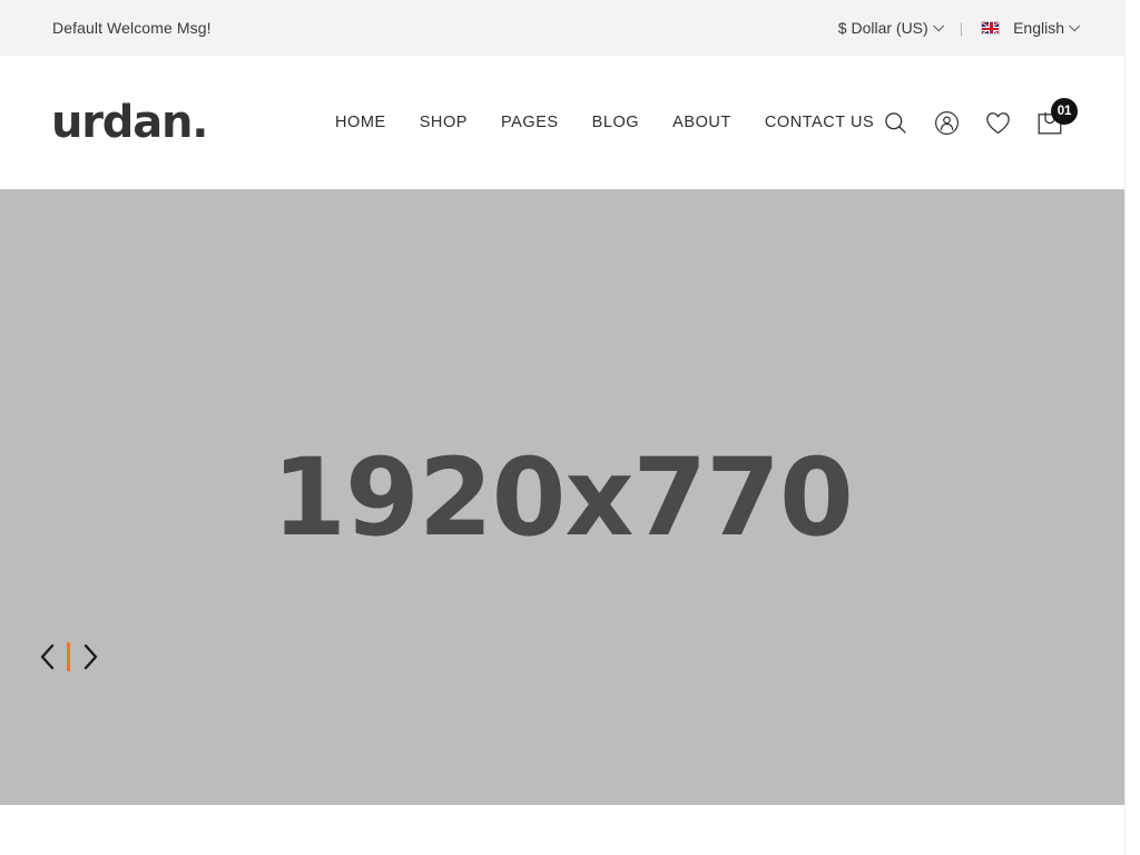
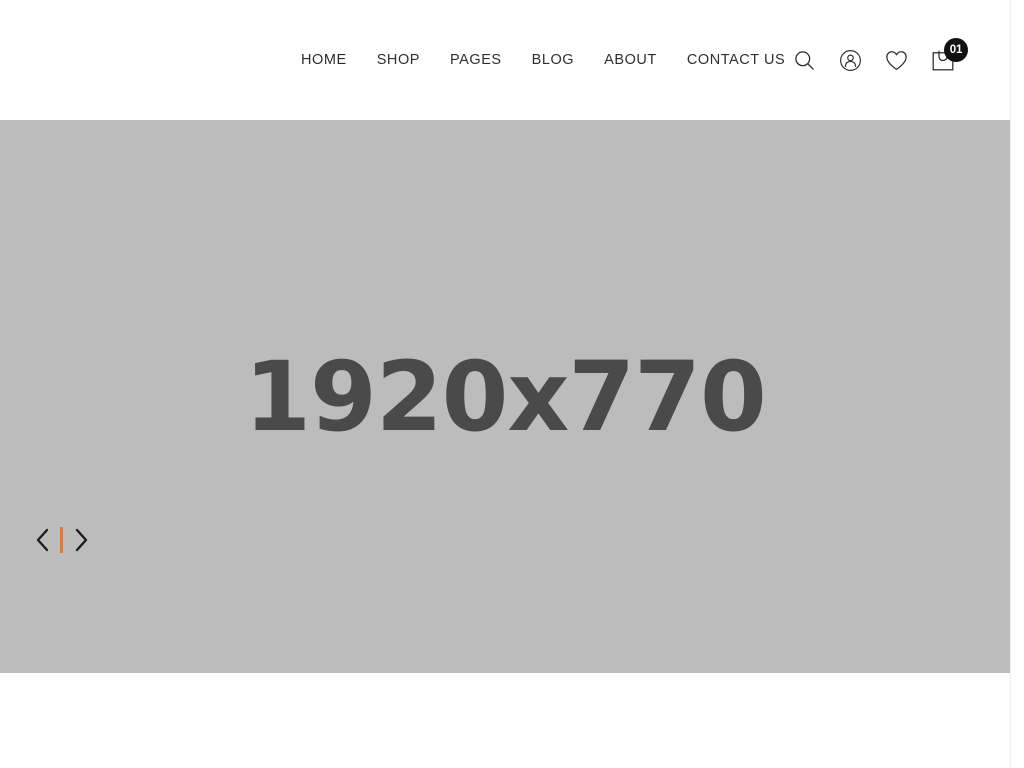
- Default Welcome Msg!
- $ Dollar (US)
- |
- English
- urdan.
  HOME
  SHOP
  PAGES
  BLOG
  ABOUT
  CONTACT US
  01
  1920x770
